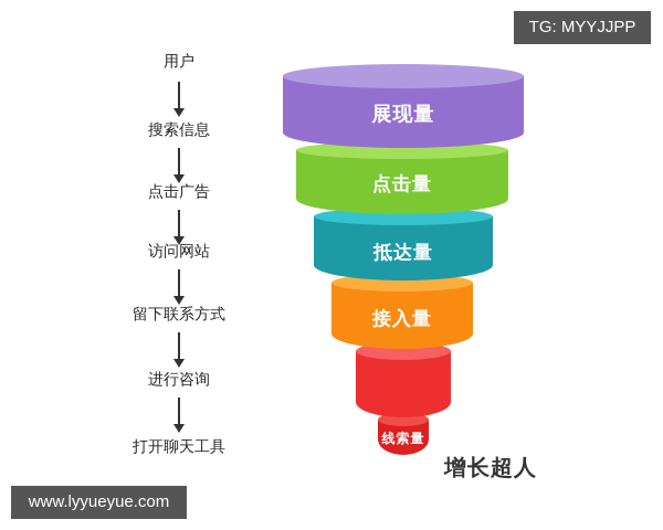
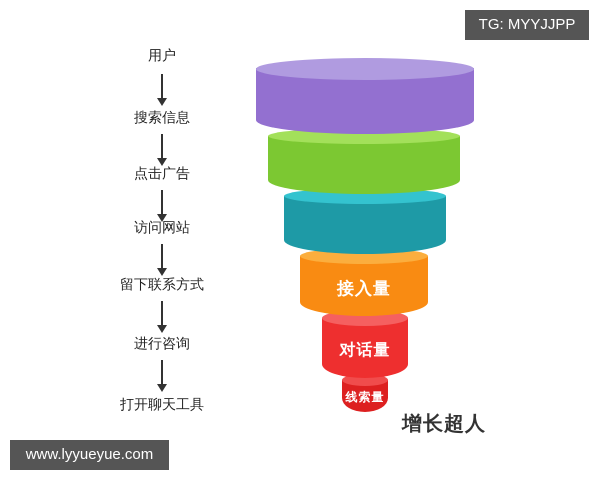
  TG: MYYJJPP
  用户
  搜索信息
  点击广告
  访问网站
  留下联系方式
  进行咨询
  打开聊天工具
  线索量
+ 对话量
  接入量
- 抵达量
- 点击量
- 展现量
  增长超人
  www.lyyueyue.com
